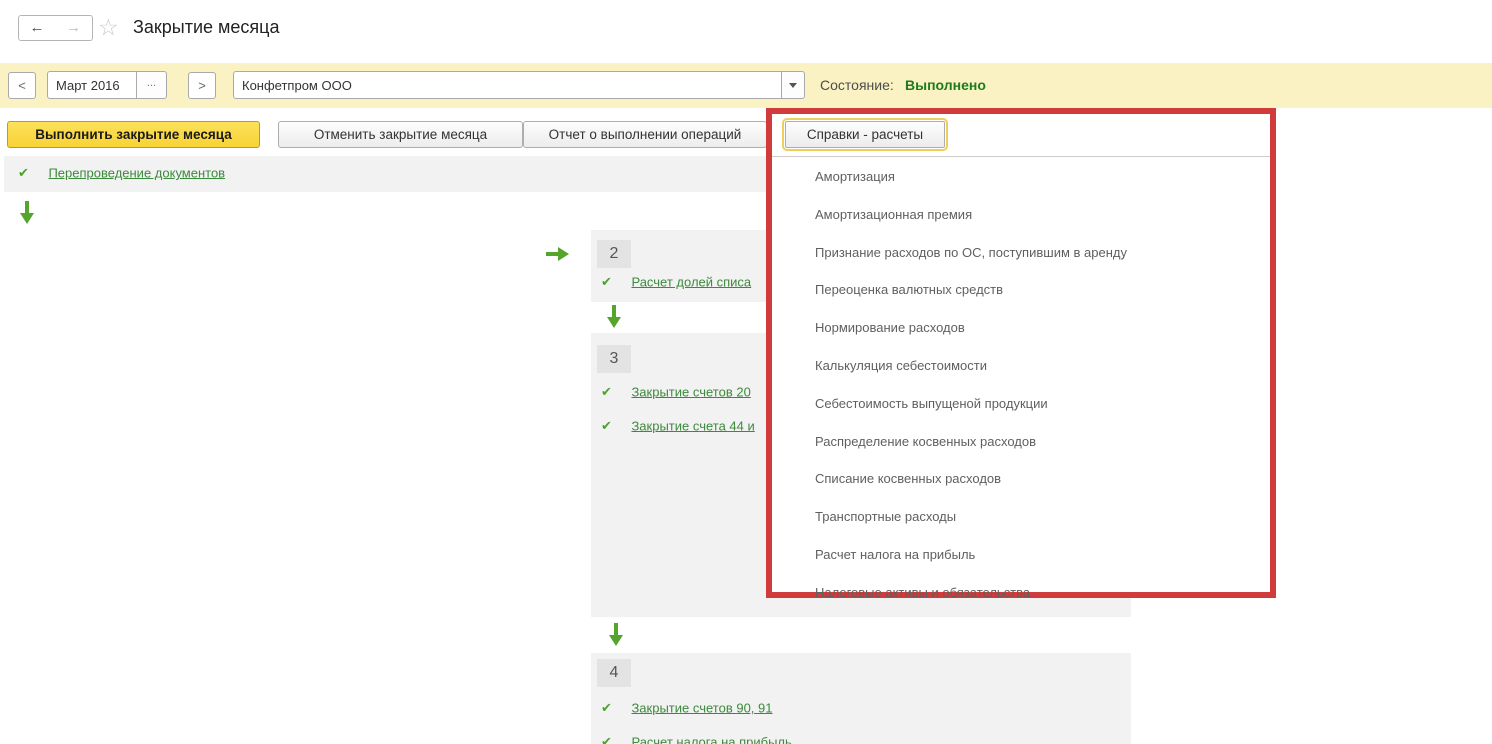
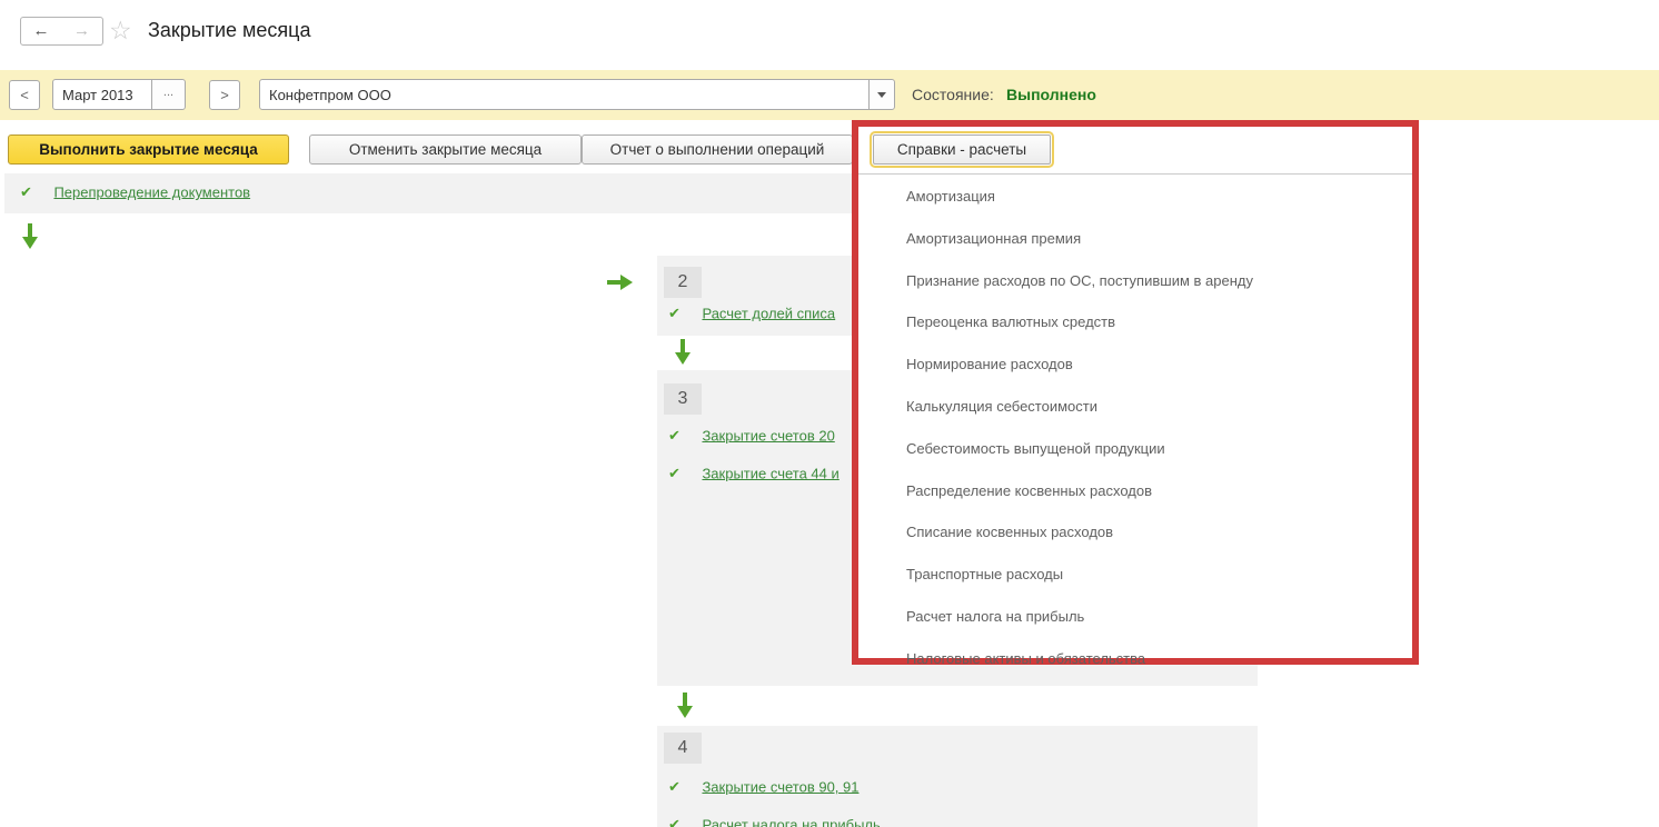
  ←
  →
  ☆
  Закрытие месяца
  <
- Март 2016
+ Март 2013
  ...
  >
  Конфетпром ООО
  Состояние:
  Выполнено
  Выполнить закрытие месяца
  Отменить закрытие месяца
  Отчет о выполнении операций
  ✔ Перепроведение документов
  2
  ✔ Расчет долей списа
  3
  ✔ Закрытие счетов 20
  ✔ Закрытие счета 44 и
  4
  ✔ Закрытие счетов 90, 91
  ✔ Расчет налога на прибыль
  Справки - расчеты
  Амортизация
  Амортизационная премия
  Признание расходов по ОС, поступившим в аренду
  Переоценка валютных средств
  Нормирование расходов
  Калькуляция себестоимости
  Себестоимость выпущеной продукции
  Распределение косвенных расходов
  Списание косвенных расходов
  Транспортные расходы
  Расчет налога на прибыль
  Налоговые активы и обязательства
